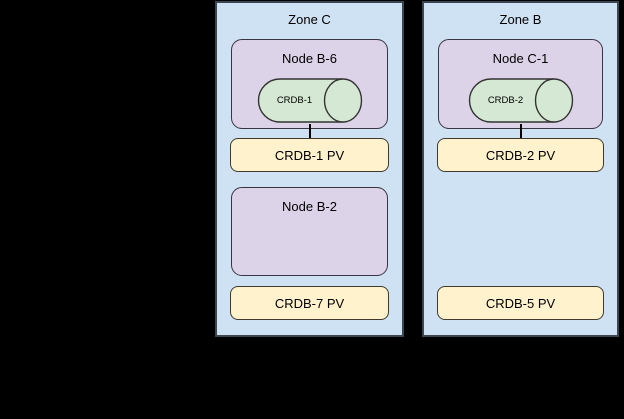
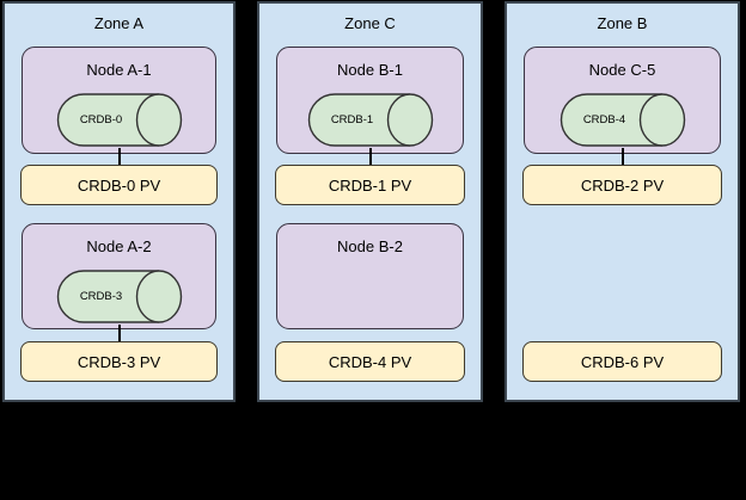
+ Zone A
+ Node A-1
+ CRDB-0
+ CRDB-0 PV
+ Node A-2
+ CRDB-3
+ CRDB-3 PV
  Zone C
- Node B-6
+ Node B-1
  CRDB-1
  CRDB-1 PV
  Node B-2
- CRDB-7 PV
+ CRDB-4 PV
  Zone B
- Node C-1
+ Node C-5
- CRDB-2
+ CRDB-4
  CRDB-2 PV
- CRDB-5 PV
+ CRDB-6 PV
